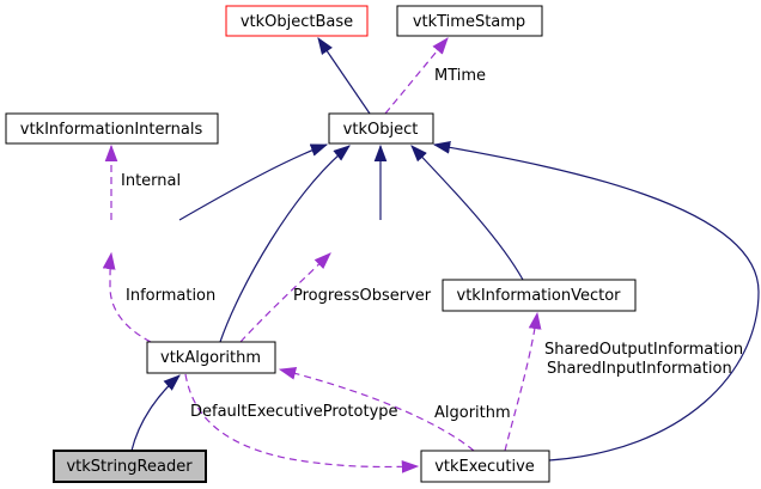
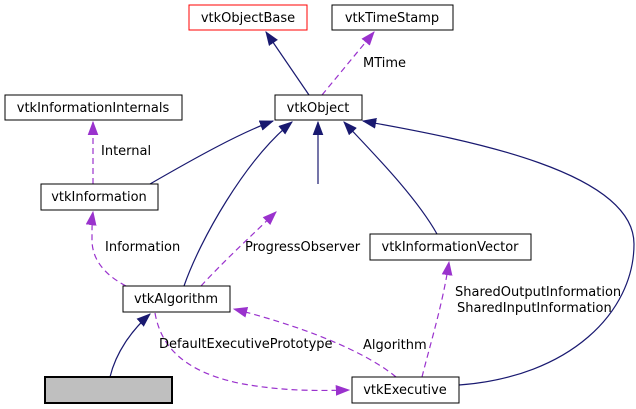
  MTime
  Internal
  Information
  ProgressObserver
  SharedOutputInformation
  SharedInputInformation
  DefaultExecutivePrototype
  Algorithm
  vtkObjectBase
  vtkTimeStamp
  vtkInformationInternals
  vtkObject
+ vtkInformation
  vtkInformationVector
  vtkAlgorithm
- vtkStringReader
  vtkExecutive
